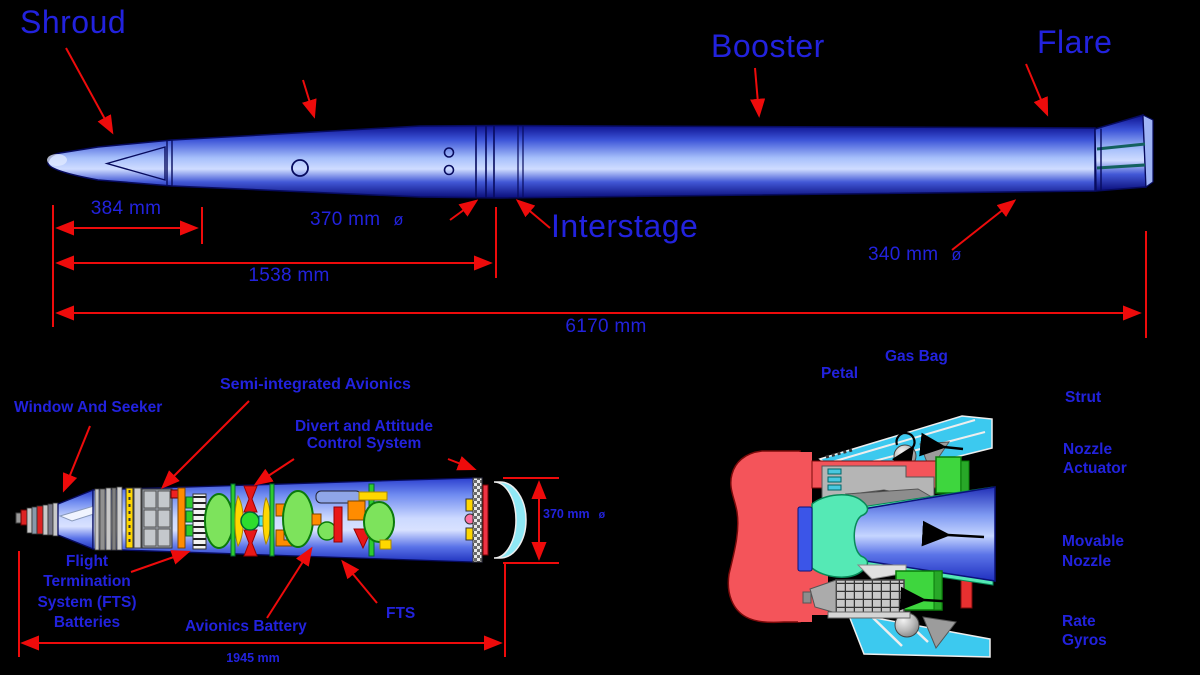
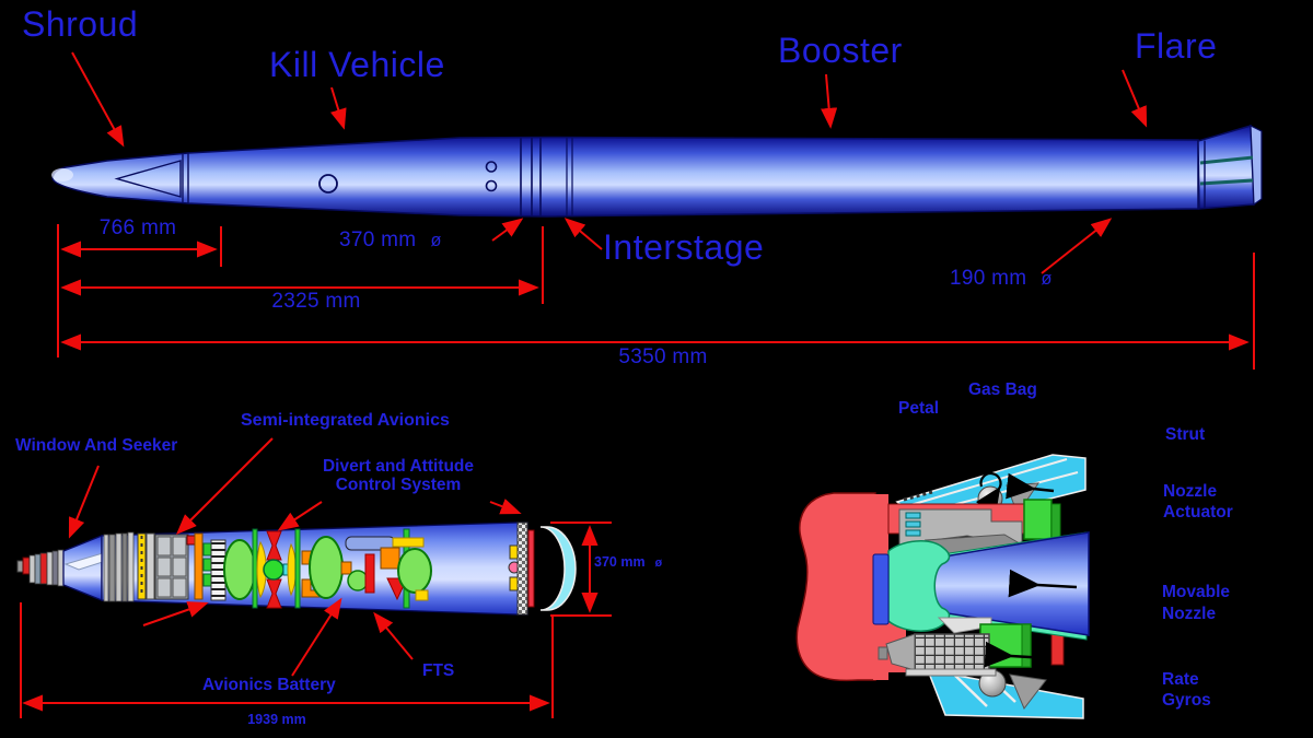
  Shroud
+ Kill Vehicle
  Booster
  Flare
  Interstage
- 384 mm
+ 766 mm
  370 mm ø
- 1538 mm
+ 2325 mm
- 340 mm ø
+ 190 mm ø
- 6170 mm
+ 5350 mm
  Window And Seeker
  Semi-integrated Avionics
  Divert and Attitude
  Control System
- Flight
- Termination
- System (FTS)
- Batteries
  Avionics Battery
  FTS
  370 mm ø
- 1945 mm
+ 1939 mm
  Petal
  Gas Bag
  Strut
  Nozzle
  Actuator
  Movable
  Nozzle
  Rate
  Gyros
